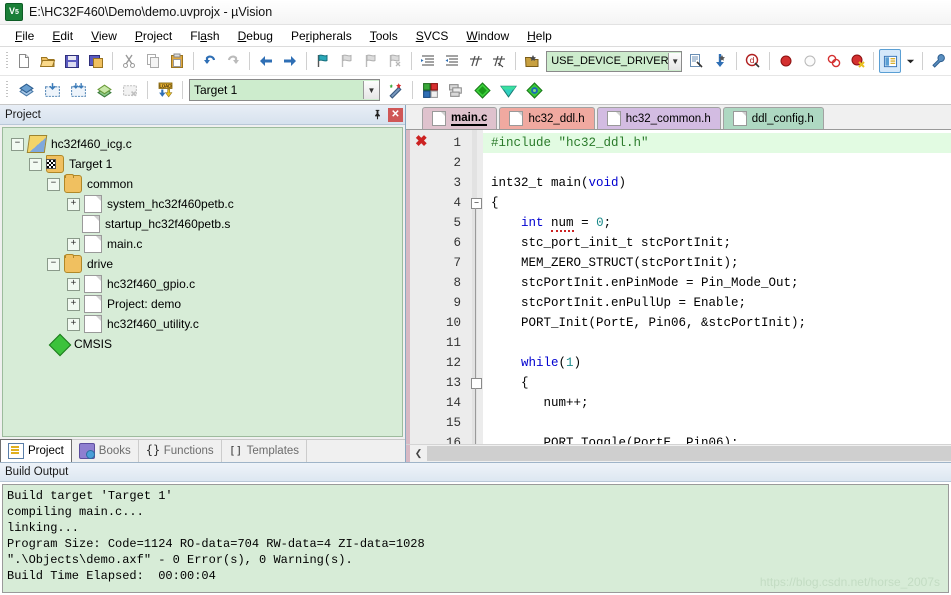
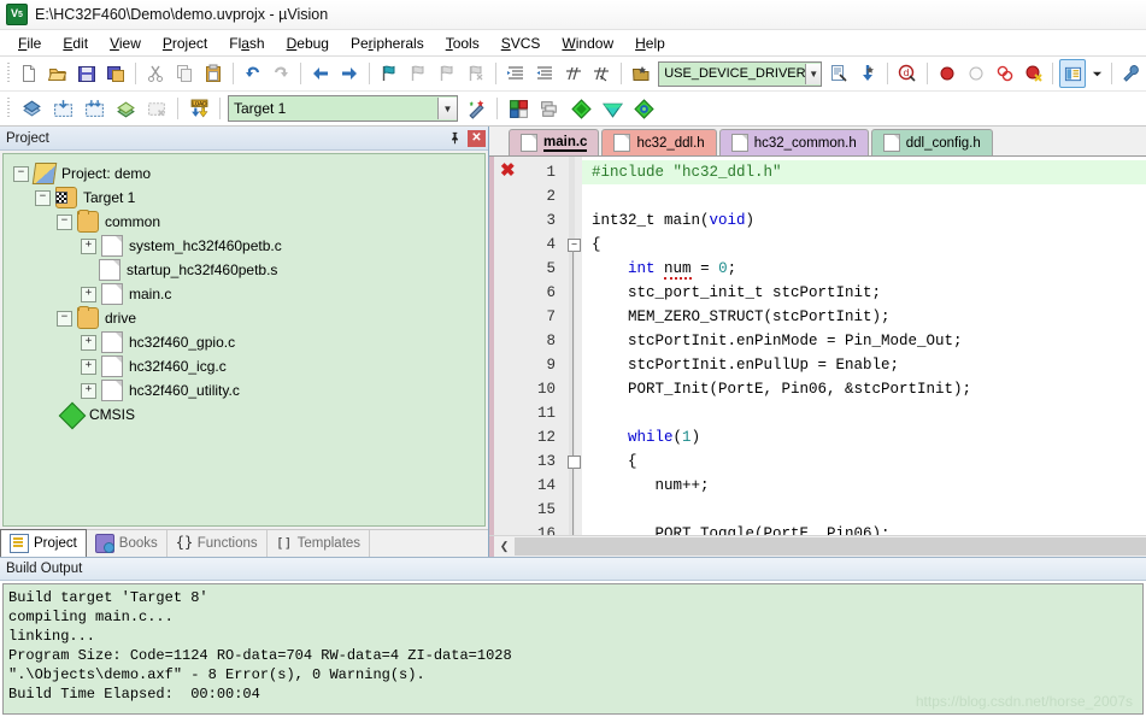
  E:\HC32F460\Demo\demo.uvprojx - µVision
  File
  Edit
  View
  Project
  Flash
  Debug
  Peripherals
  Tools
  SVCS
  Window
  Help
  USE_DEVICE_DRIVER
  ▼
  d
  Target 1
  ▼
  Project
  ✕
  −
- hc32f460_icg.c
+ Project: demo
  −
  Target 1
  −
  common
  +
  system_hc32f460petb.c
  startup_hc32f460petb.s
  +
  main.c
  −
  drive
  +
  hc32f460_gpio.c
  +
- Project: demo
+ hc32f460_icg.c
  +
  hc32f460_utility.c
  CMSIS
  Project
  Books
  {}
  Functions
  []
  Templates
  main.c
  hc32_ddl.h
  hc32_common.h
  ddl_config.h
  ✖
  1
  2
  3
  4
  5
  6
  7
  8
  9
  10
  11
  12
  13
  14
  15
  16
  −
  #include "hc32_ddl.h"
  int32_t main(void)
  {
  int num = 0;
  stc_port_init_t stcPortInit;
  MEM_ZERO_STRUCT(stcPortInit);
  stcPortInit.enPinMode = Pin_Mode_Out;
  stcPortInit.enPullUp = Enable;
  PORT_Init(PortE, Pin06, &stcPortInit);
  while(1)
  {
  num++;
  PORT_Toggle(PortE, Pin06);
  ❮
  Build Output
- Build target 'Target 1'
+ Build target 'Target 8'
  compiling main.c...
  linking...
  Program Size: Code=1124 RO-data=704 RW-data=4 ZI-data=1028
- ".\Objects\demo.axf" - 0 Error(s), 0 Warning(s).
+ ".\Objects\demo.axf" - 8 Error(s), 0 Warning(s).
  Build Time Elapsed: 00:00:04
